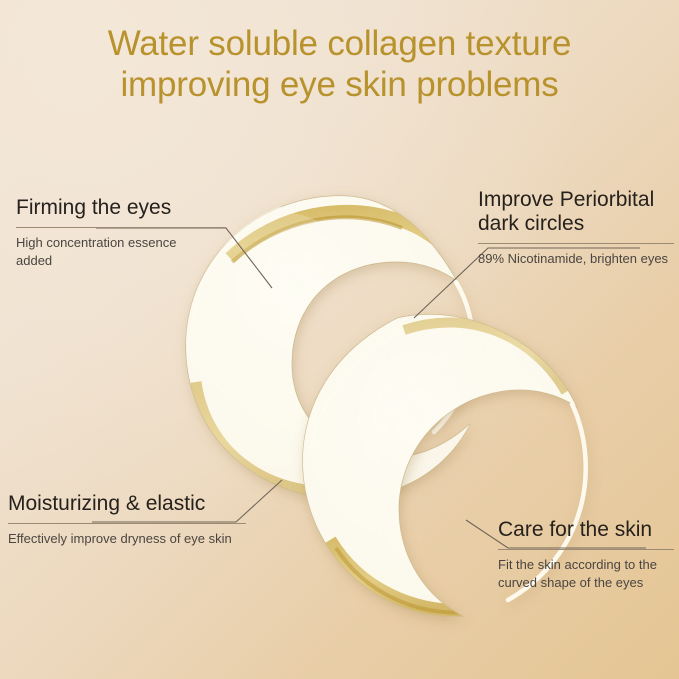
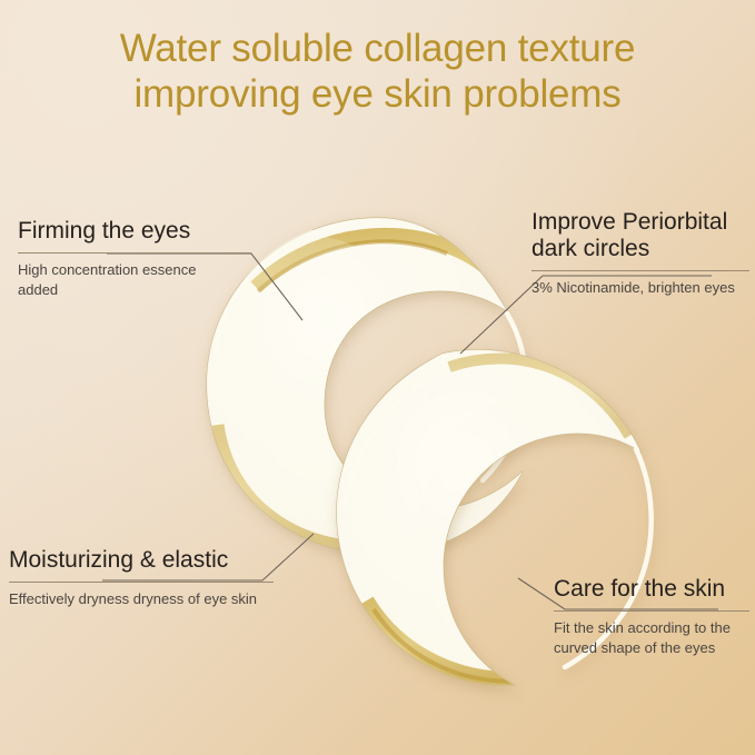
  Water soluble collagen texture
  improving eye skin problems
  Firming the eyes
  High concentration essence
  added
  Improve Periorbital
  dark circles
- 89% Nicotinamide, brighten eyes
+ 3% Nicotinamide, brighten eyes
  Moisturizing & elastic
- Effectively improve dryness of eye skin
+ Effectively dryness dryness of eye skin
  Care for the skin
  Fit the skin according to the
  curved shape of the eyes
